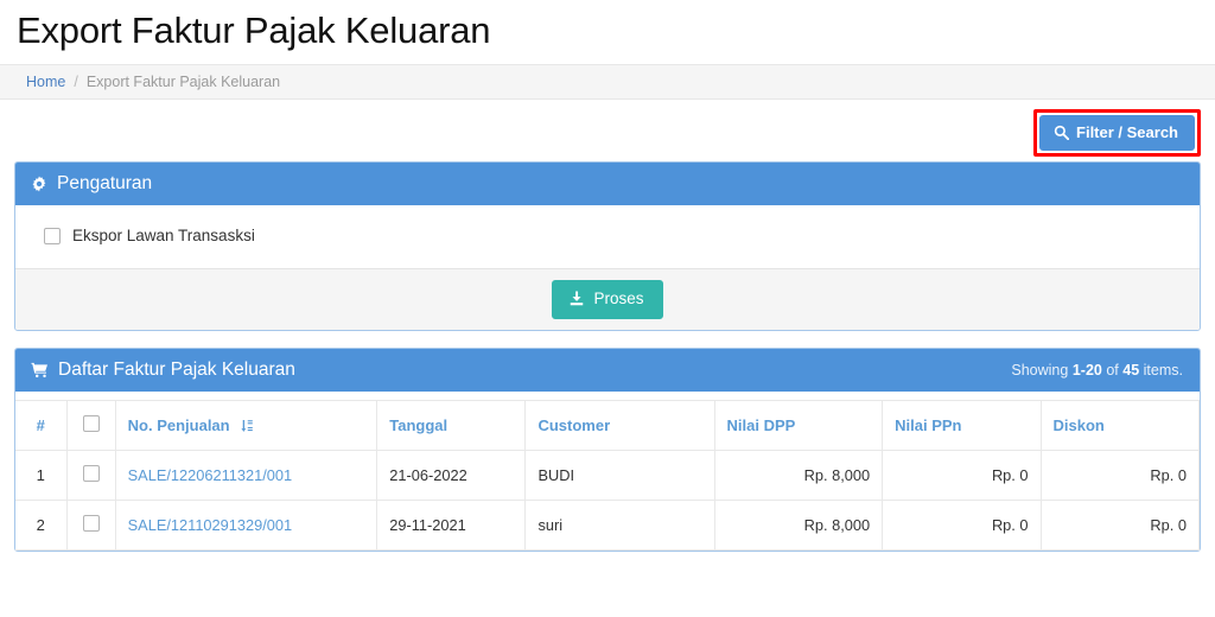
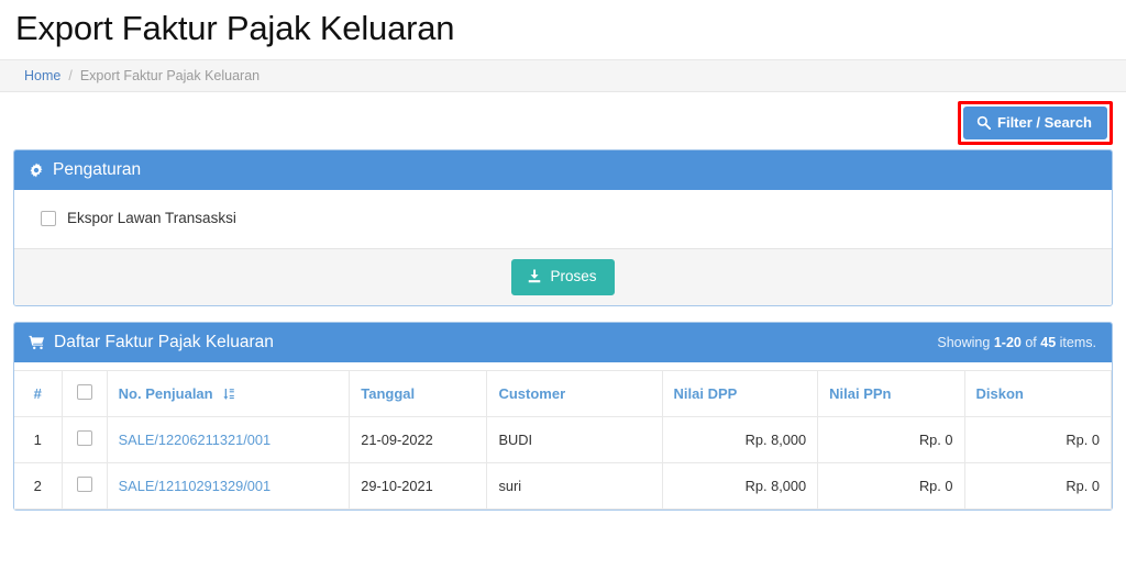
  Export Faktur Pajak Keluaran
  Home
  /
  Export Faktur Pajak Keluaran
  Filter / Search
  Pengaturan
  Ekspor Lawan Transasksi
  Proses
  Daftar Faktur Pajak Keluaran
  Showing 1-20 of 45 items.
  #		No. Penjualan	Tanggal	Customer	Nilai DPP	Nilai PPn	Diskon
- 1		SALE/12206211321/001	21-06-2022	BUDI	Rp. 8,000	Rp. 0	Rp. 0
+ 1		SALE/12206211321/001	21-09-2022	BUDI	Rp. 8,000	Rp. 0	Rp. 0
- 2		SALE/12110291329/001	29-11-2021	suri	Rp. 8,000	Rp. 0	Rp. 0
+ 2		SALE/12110291329/001	29-10-2021	suri	Rp. 8,000	Rp. 0	Rp. 0
